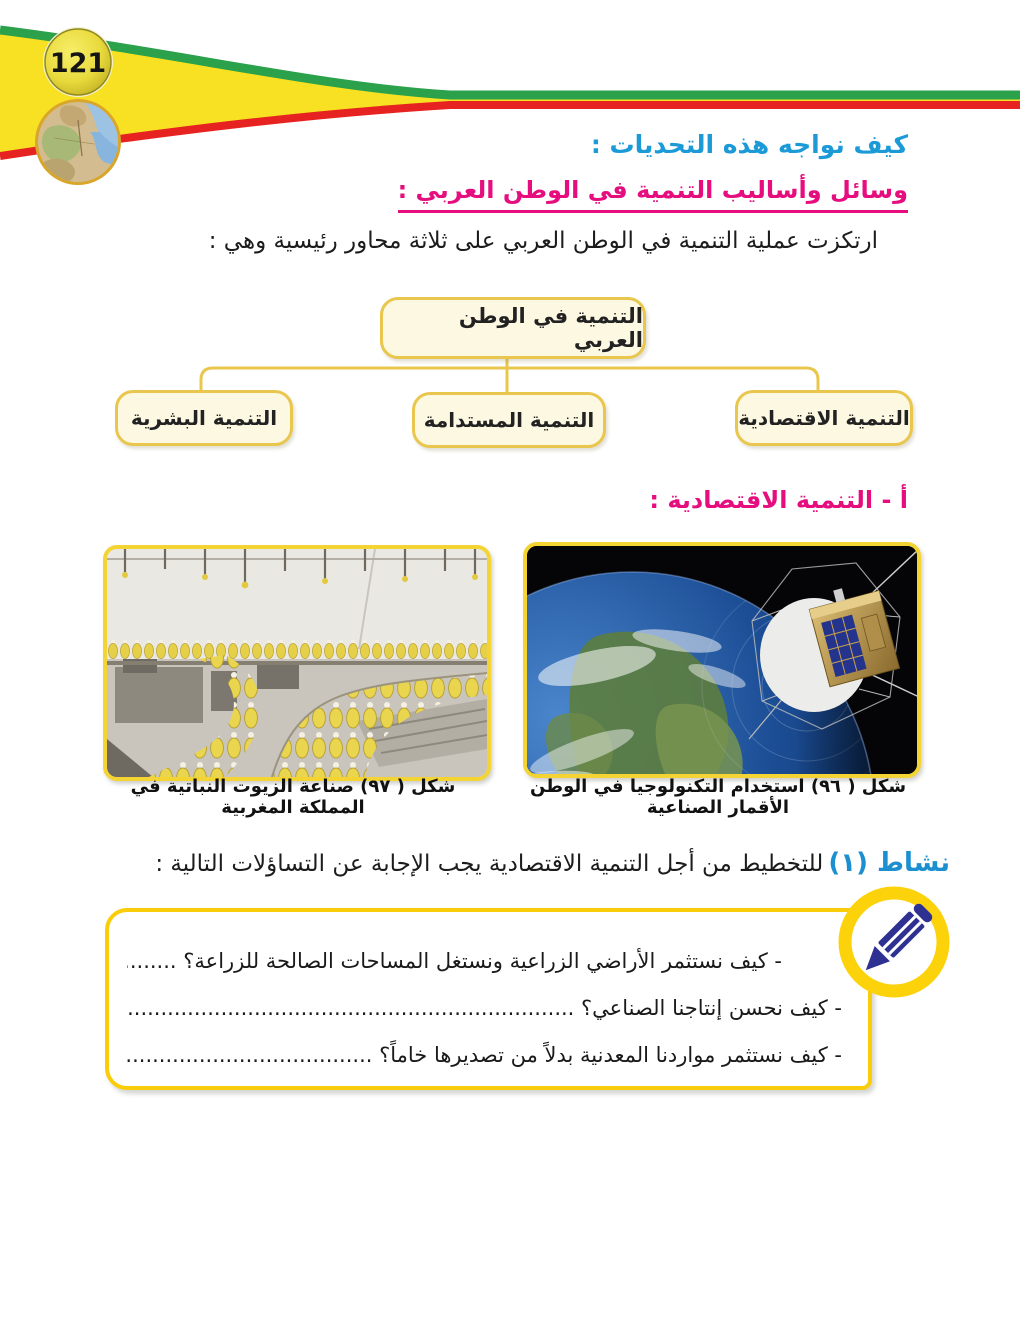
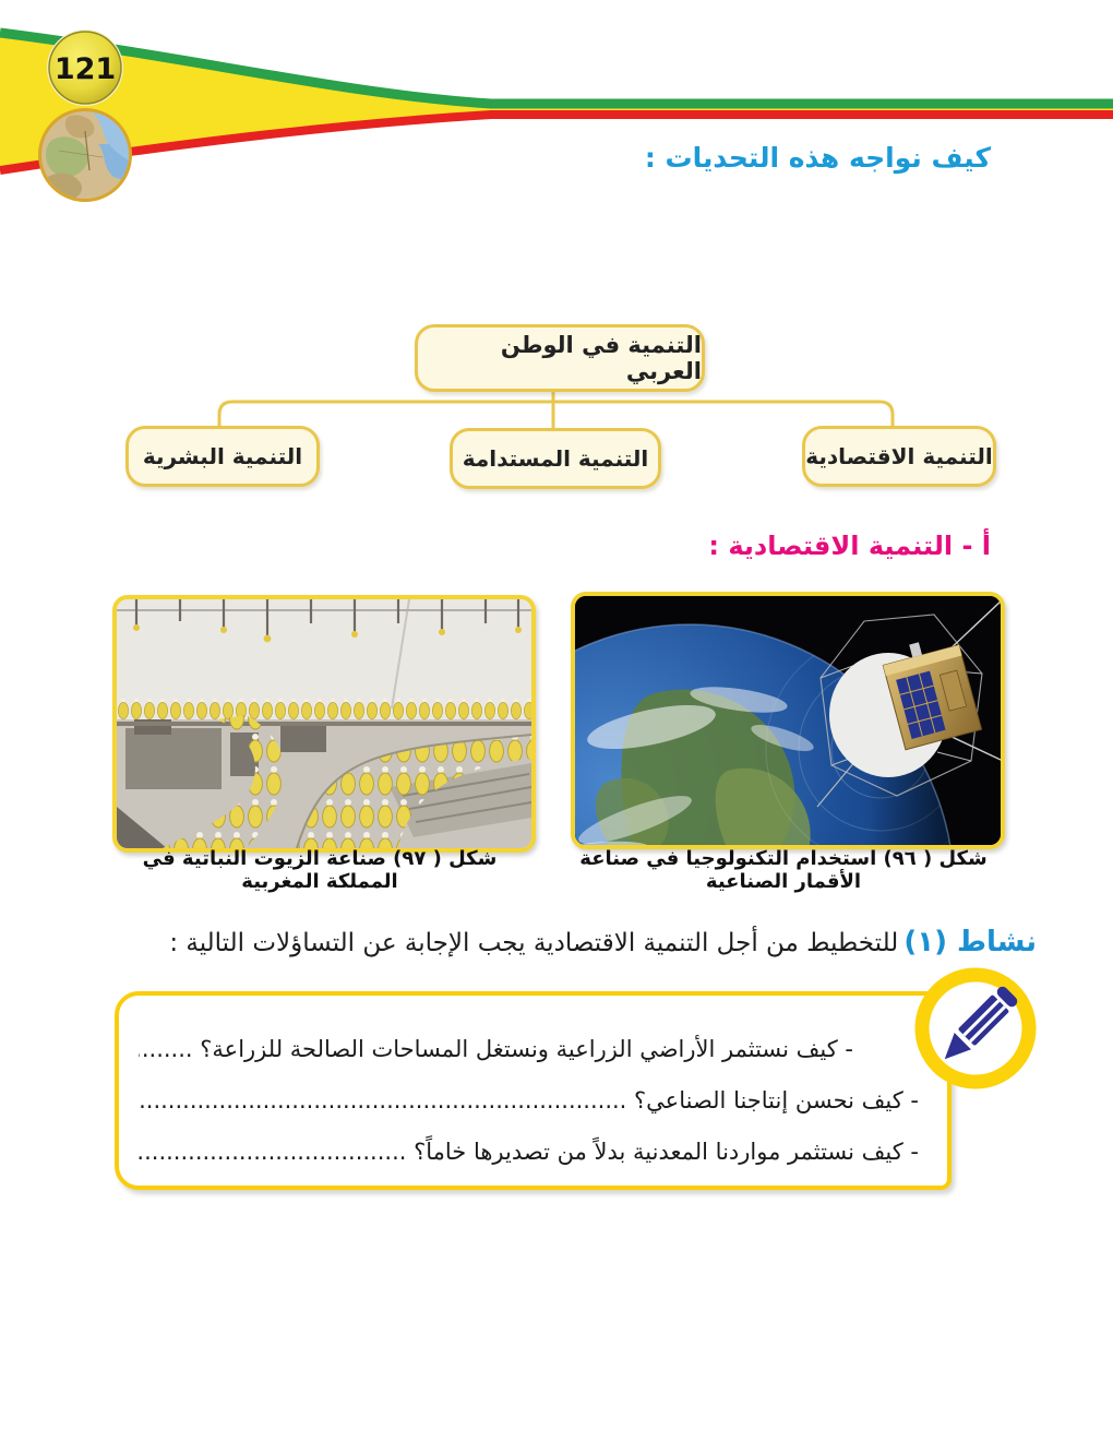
  121
  كيف نواجه هذه التحديات :
- وسائل وأساليب التنمية في الوطن العربي :
- ارتكزت عملية التنمية في الوطن العربي على ثلاثة محاور رئيسية وهي :
  التنمية في الوطن العربي
  التنمية الاقتصادية
  التنمية المستدامة
  التنمية البشرية
  أ - التنمية الاقتصادية :
- شكل ( ٩٦) استخدام التكنولوجيا في الوطن الأقمار الصناعية
+ شكل ( ٩٦) استخدام التكنولوجيا في صناعة الأقمار الصناعية
  شكل ( ٩٧) صناعة الزيوت النباتية في المملكة المغربية
  نشاط (١) للتخطيط من أجل التنمية الاقتصادية يجب الإجابة عن التساؤلات التالية :
  - كيف نستثمر الأراضي الزراعية ونستغل المساحات الصالحة للزراعة؟ ........
  - كيف نحسن إنتاجنا الصناعي؟ ...................................................................
  - كيف نستثمر مواردنا المعدنية بدلاً من تصديرها خاماً؟ .....................................
